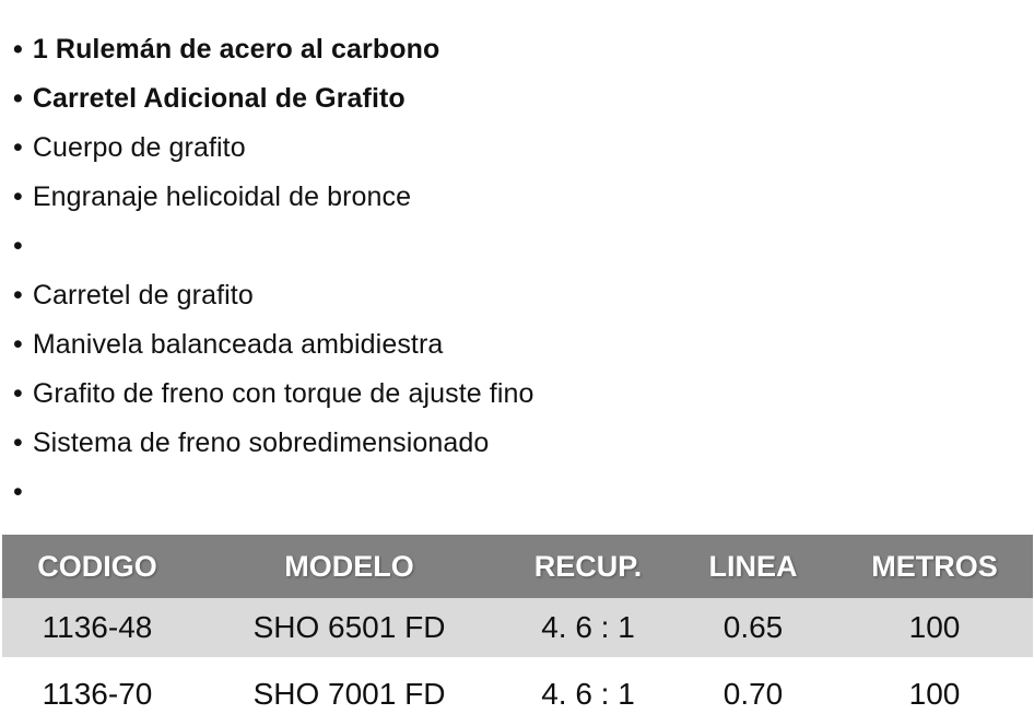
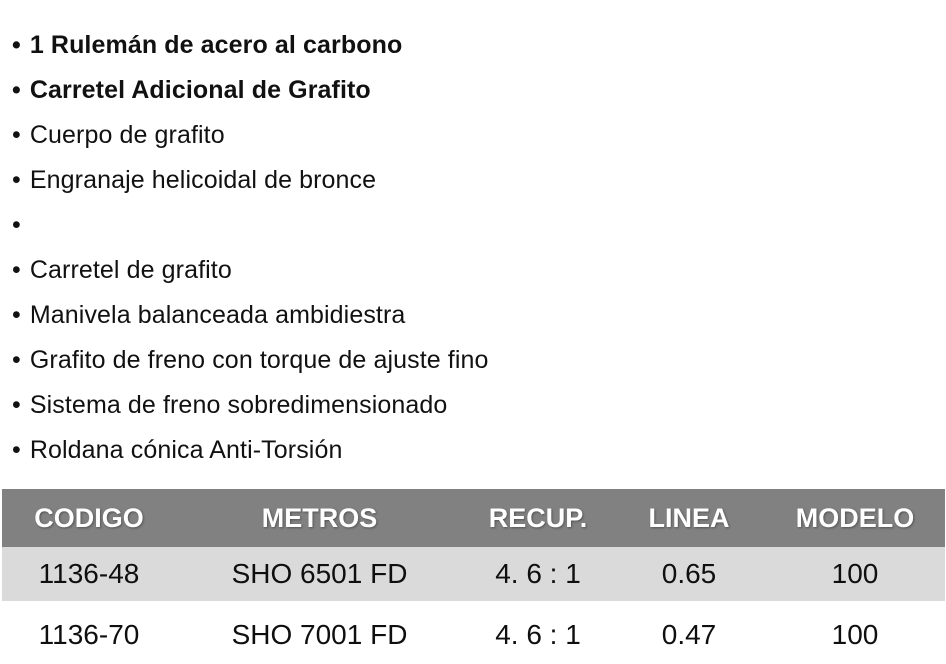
  •
  1 Rulemán de acero al carbono
  •
  Carretel Adicional de Grafito
  •
  Cuerpo de grafito
  •
  Engranaje helicoidal de bronce
  •
  •
  Carretel de grafito
  •
  Manivela balanceada ambidiestra
  •
  Grafito de freno con torque de ajuste fino
  •
  Sistema de freno sobredimensionado
  •
+ Roldana cónica Anti-Torsión
  CODIGO
- MODELO
+ METROS
  RECUP.
  LINEA
- METROS
+ MODELO
  1136-48
  SHO 6501 FD
  4. 6 : 1
  0.65
  100
  1136-70
  SHO 7001 FD
  4. 6 : 1
- 0.70
+ 0.47
  100
